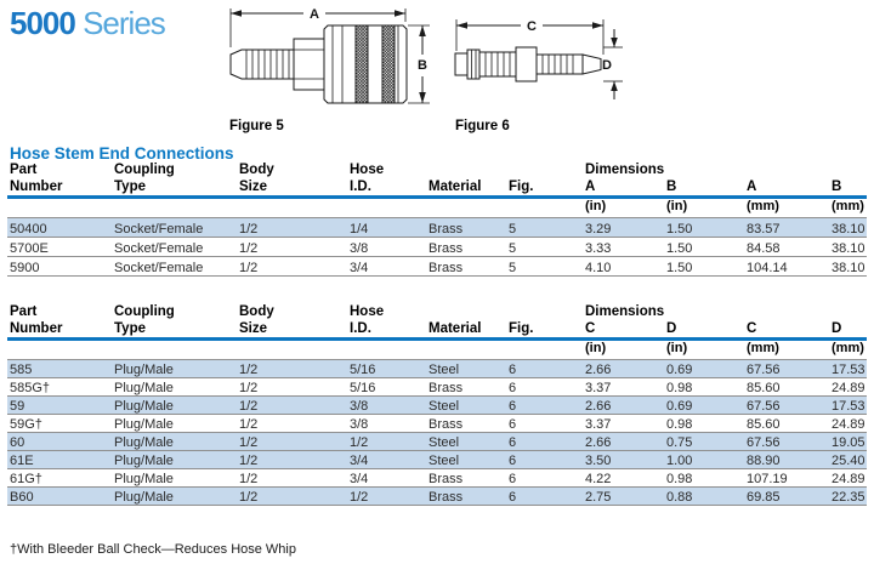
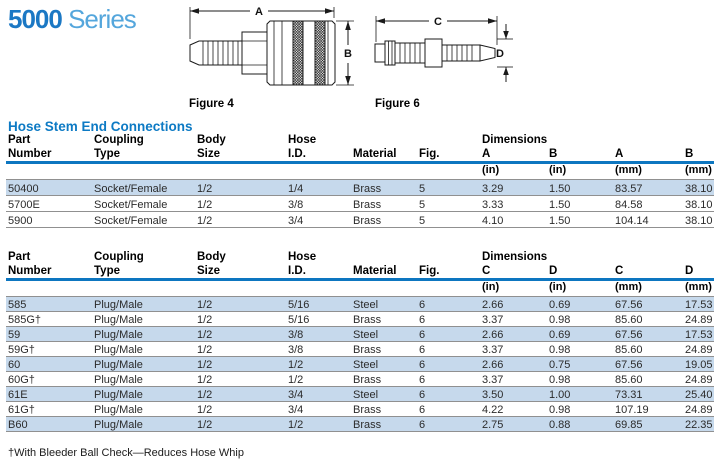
  5000 Series
  A
  B
  C
  D
- Figure 5
+ Figure 4
  Figure 6
  Hose Stem End Connections
  Part	Coupling	Body	Hose			Dimensions
  Number	Type	Size	I.D.	Material	Fig.	A	B	A	B
  						(in)	(in)	(mm)	(mm)
  50400	Socket/Female	1/2	1/4	Brass	5	3.29	1.50	83.57	38.10
  5700E	Socket/Female	1/2	3/8	Brass	5	3.33	1.50	84.58	38.10
  5900	Socket/Female	1/2	3/4	Brass	5	4.10	1.50	104.14	38.10
  Part	Coupling	Body	Hose			Dimensions
  Number	Type	Size	I.D.	Material	Fig.	C	D	C	D
  						(in)	(in)	(mm)	(mm)
  585	Plug/Male	1/2	5/16	Steel	6	2.66	0.69	67.56	17.53
  585G†	Plug/Male	1/2	5/16	Brass	6	3.37	0.98	85.60	24.89
  59	Plug/Male	1/2	3/8	Steel	6	2.66	0.69	67.56	17.53
  59G†	Plug/Male	1/2	3/8	Brass	6	3.37	0.98	85.60	24.89
  60	Plug/Male	1/2	1/2	Steel	6	2.66	0.75	67.56	19.05
+ 60G†	Plug/Male	1/2	1/2	Brass	6	3.37	0.98	85.60	24.89
- 61E	Plug/Male	1/2	3/4	Steel	6	3.50	1.00	88.90	25.40
+ 61E	Plug/Male	1/2	3/4	Steel	6	3.50	1.00	73.31	25.40
  61G†	Plug/Male	1/2	3/4	Brass	6	4.22	0.98	107.19	24.89
  B60	Plug/Male	1/2	1/2	Brass	6	2.75	0.88	69.85	22.35
  †With Bleeder Ball Check—Reduces Hose Whip
